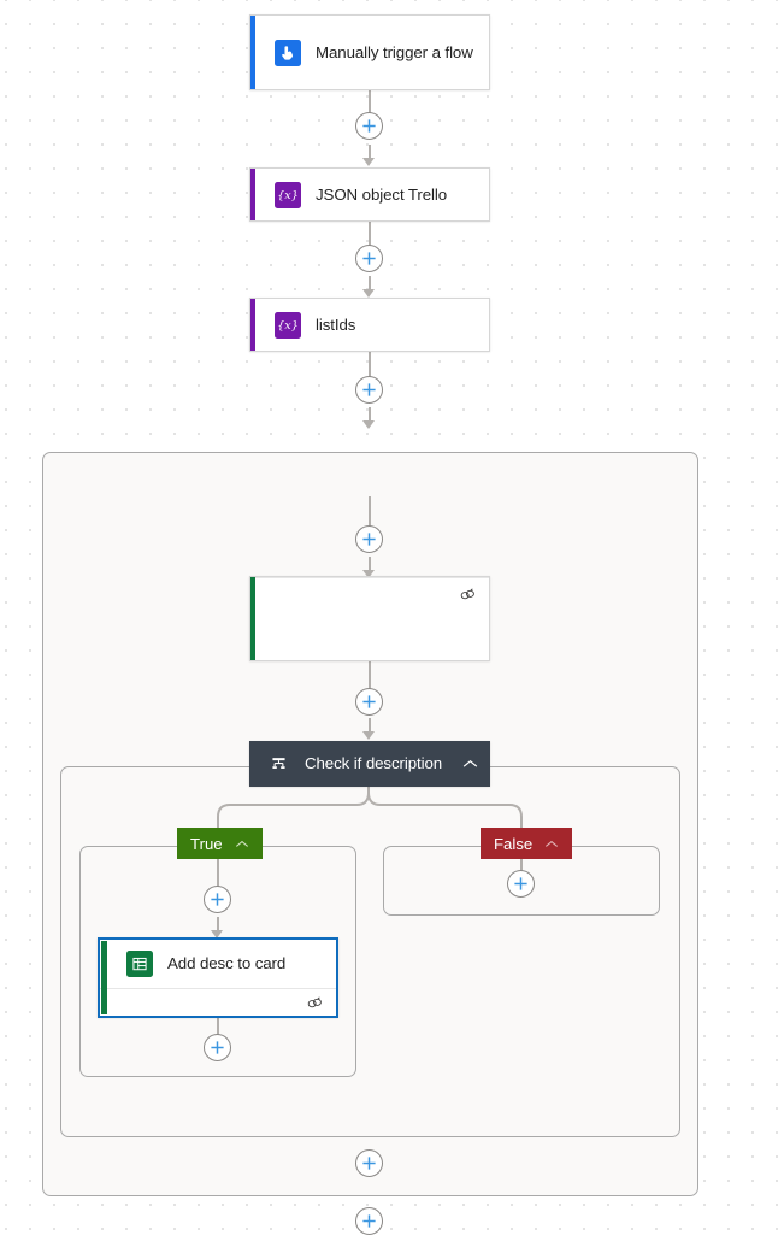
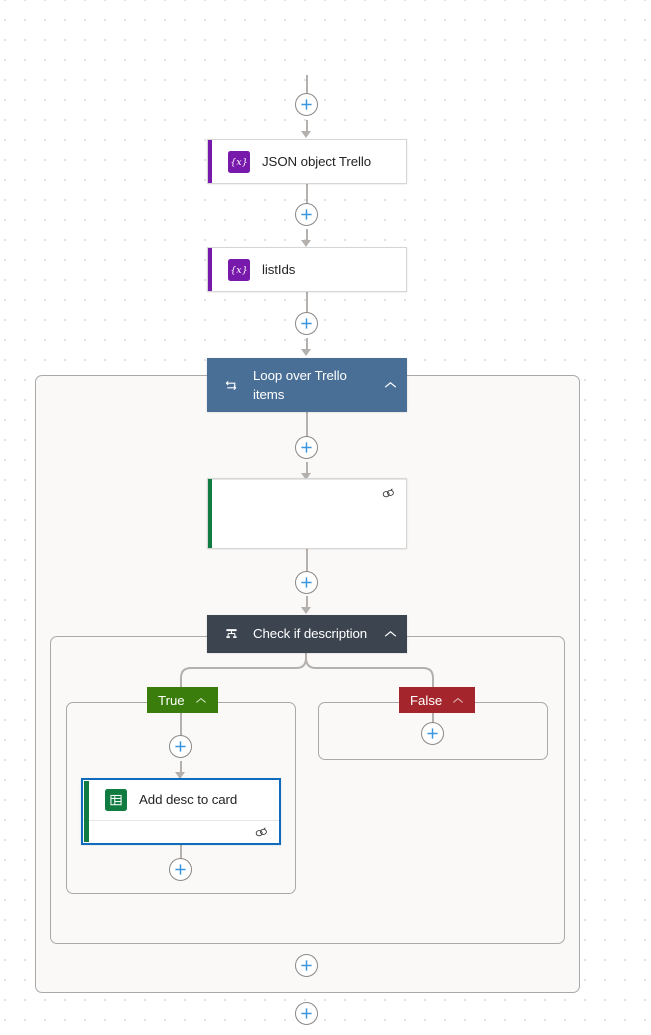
- Manually trigger a flow
  {x}
  JSON object Trello
  {x}
  listIds
+ Loop over Trello items
  Check if description
  True
  False
  Add desc to card
